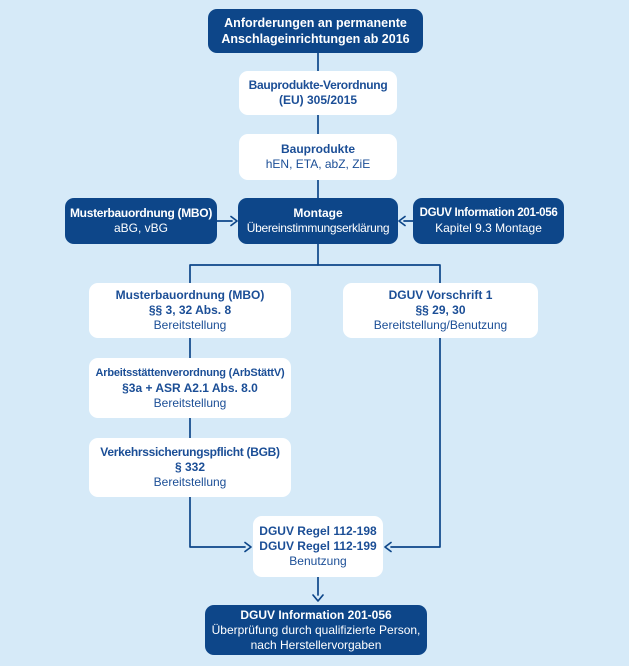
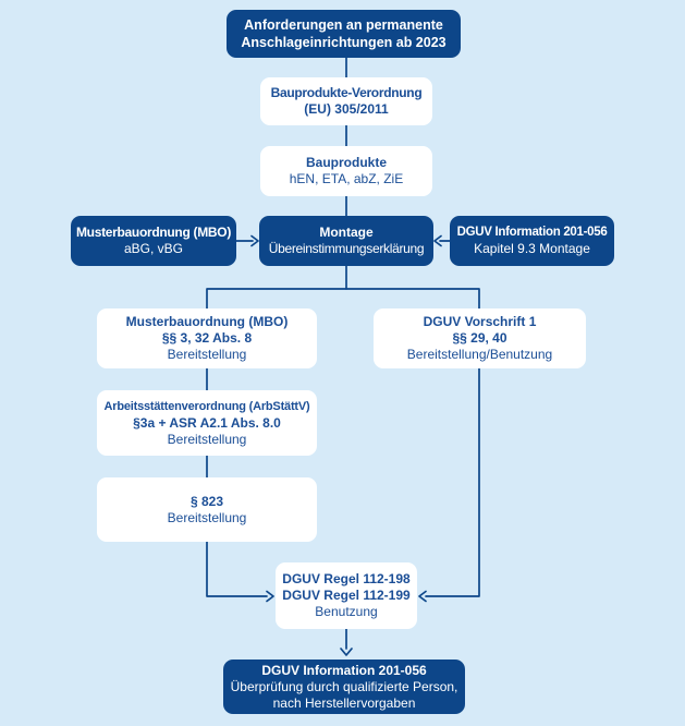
  Anforderungen an permanente
- Anschlageinrichtungen ab 2016
+ Anschlageinrichtungen ab 2023
  Bauprodukte-Verordnung
- (EU) 305/2015
+ (EU) 305/2011
  Bauprodukte
  hEN, ETA, abZ, ZiE
  Musterbauordnung (MBO)
  aBG, vBG
  Montage
  Übereinstimmungserklärung
  DGUV Information 201-056
  Kapitel 9.3 Montage
  Musterbauordnung (MBO)
  §§ 3, 32 Abs. 8
  Bereitstellung
  DGUV Vorschrift 1
- §§ 29, 30
+ §§ 29, 40
  Bereitstellung/Benutzung
  Arbeitsstättenverordnung (ArbStättV)
  §3a + ASR A2.1 Abs. 8.0
  Bereitstellung
- Verkehrssicherungspflicht (BGB)
- § 332
+ § 823
  Bereitstellung
  DGUV Regel 112-198
  DGUV Regel 112-199
  Benutzung
  DGUV Information 201-056
  Überprüfung durch qualifizierte Person,
  nach Herstellervorgaben
